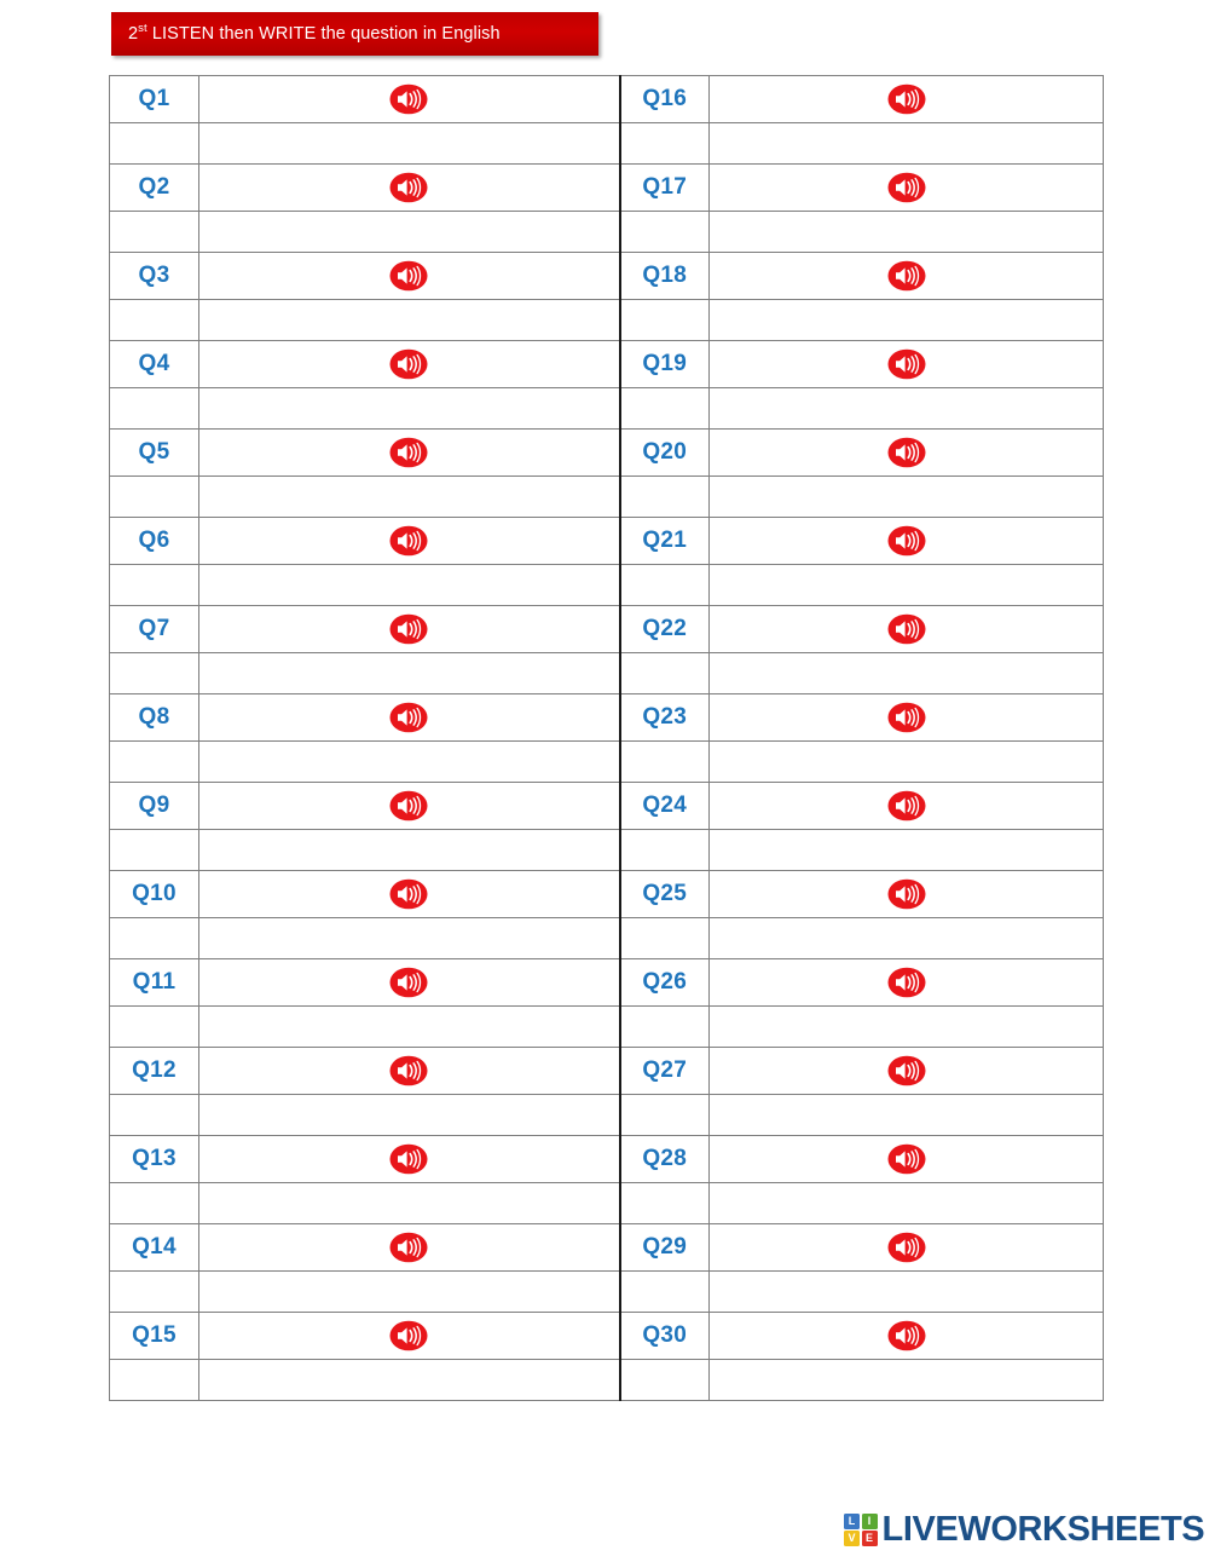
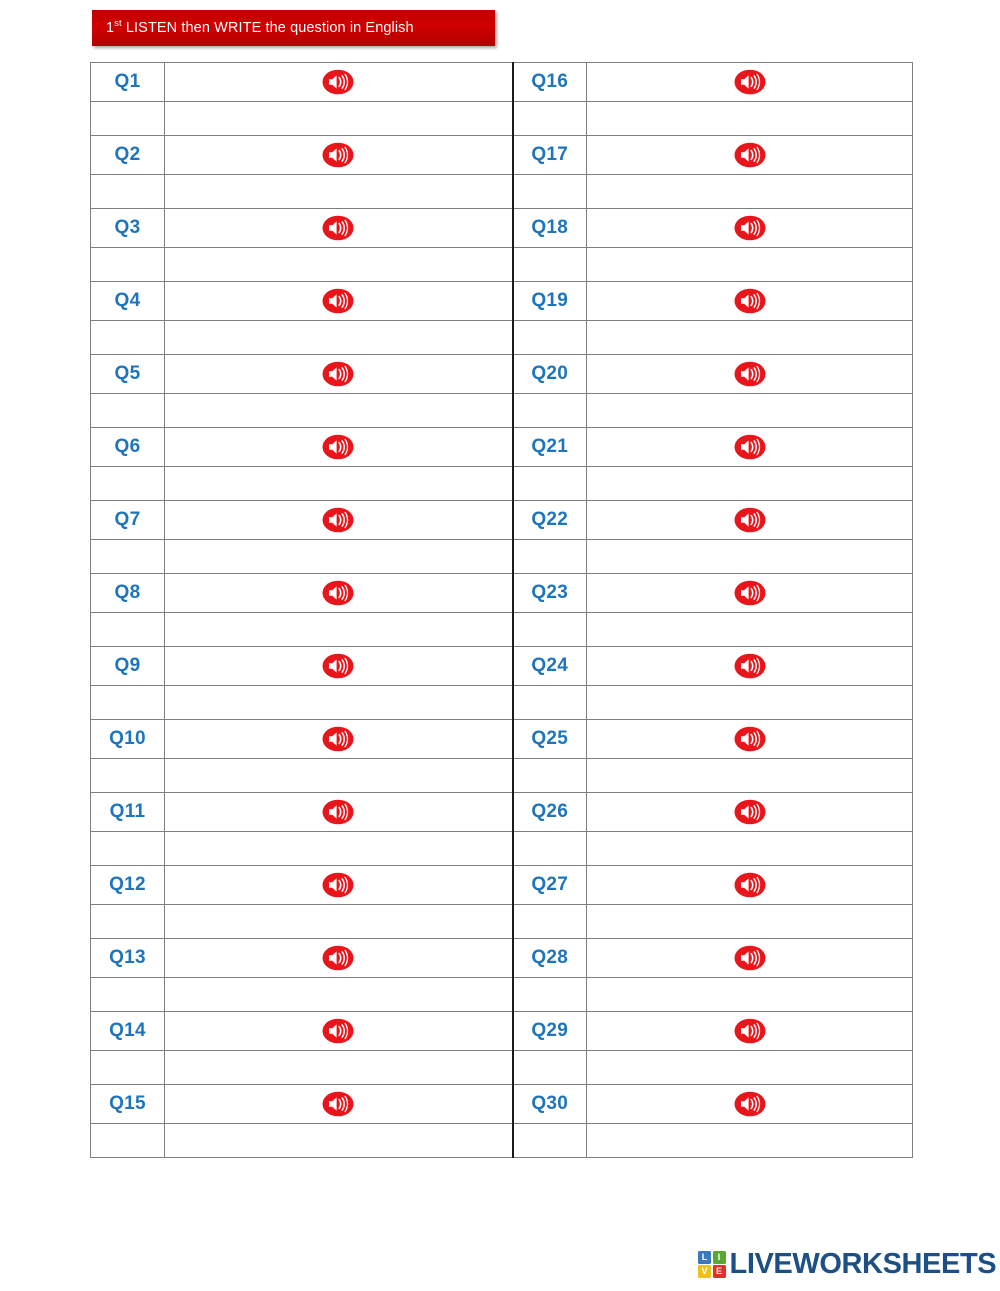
- 2st LISTEN then WRITE the question in English
+ 1st LISTEN then WRITE the question in English
  Q1		Q16
  Q2		Q17
  Q3		Q18
  Q4		Q19
  Q5		Q20
  Q6		Q21
  Q7		Q22
  Q8		Q23
  Q9		Q24
  Q10		Q25
  Q11		Q26
  Q12		Q27
  Q13		Q28
  Q14		Q29
  Q15		Q30
  L
  I
  V
  E
  LIVEWORKSHEETS
